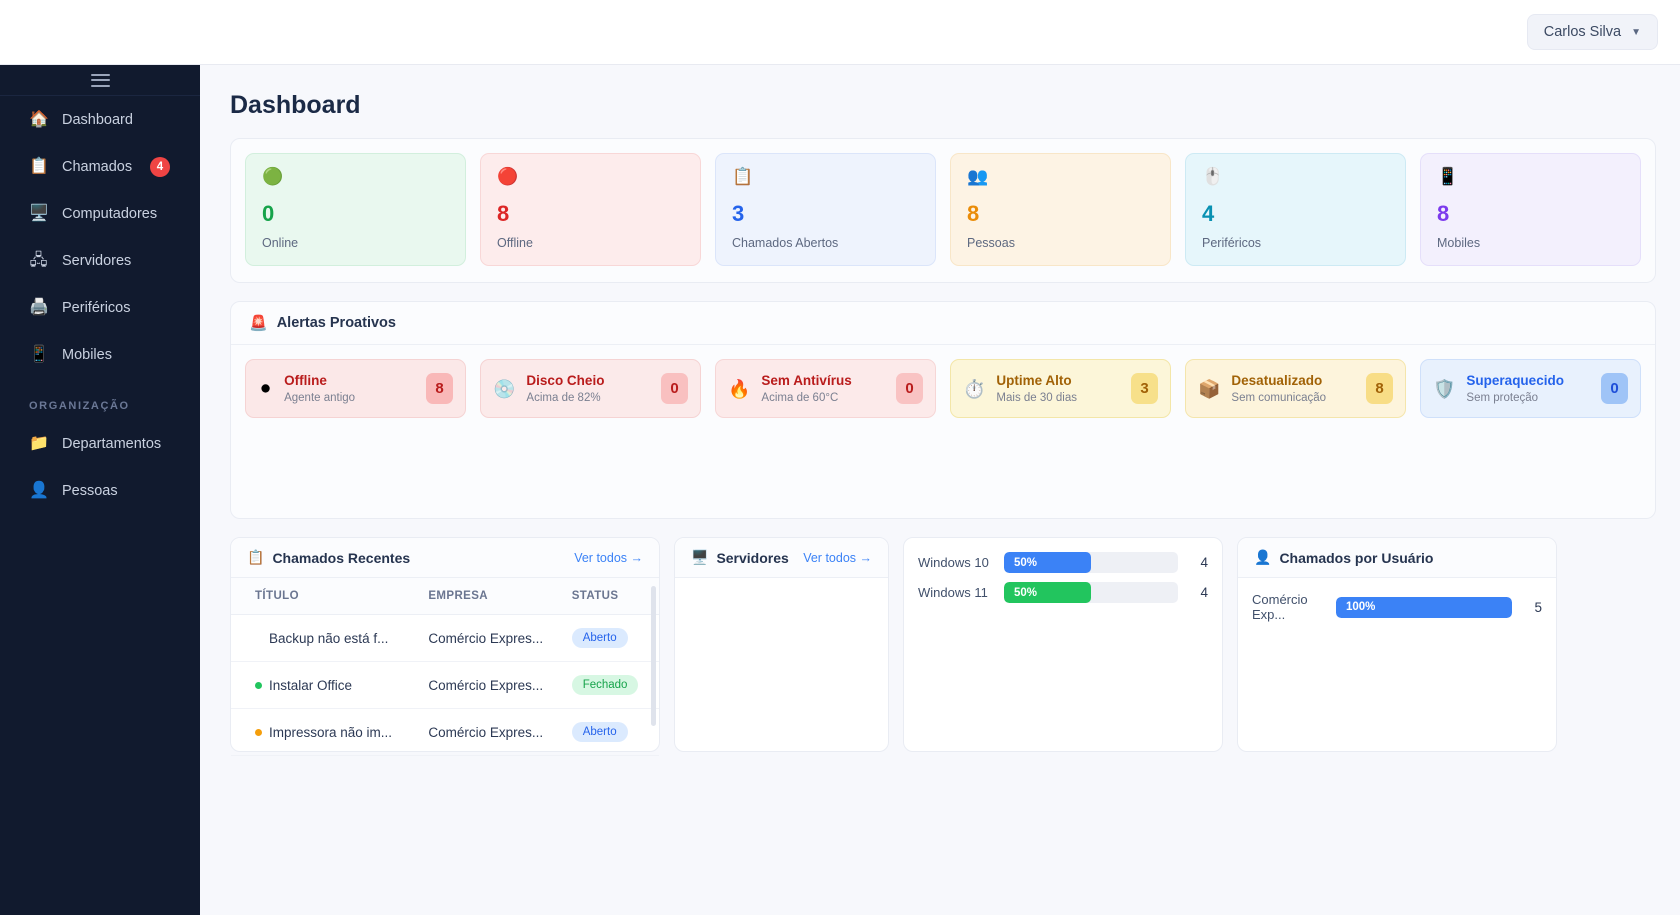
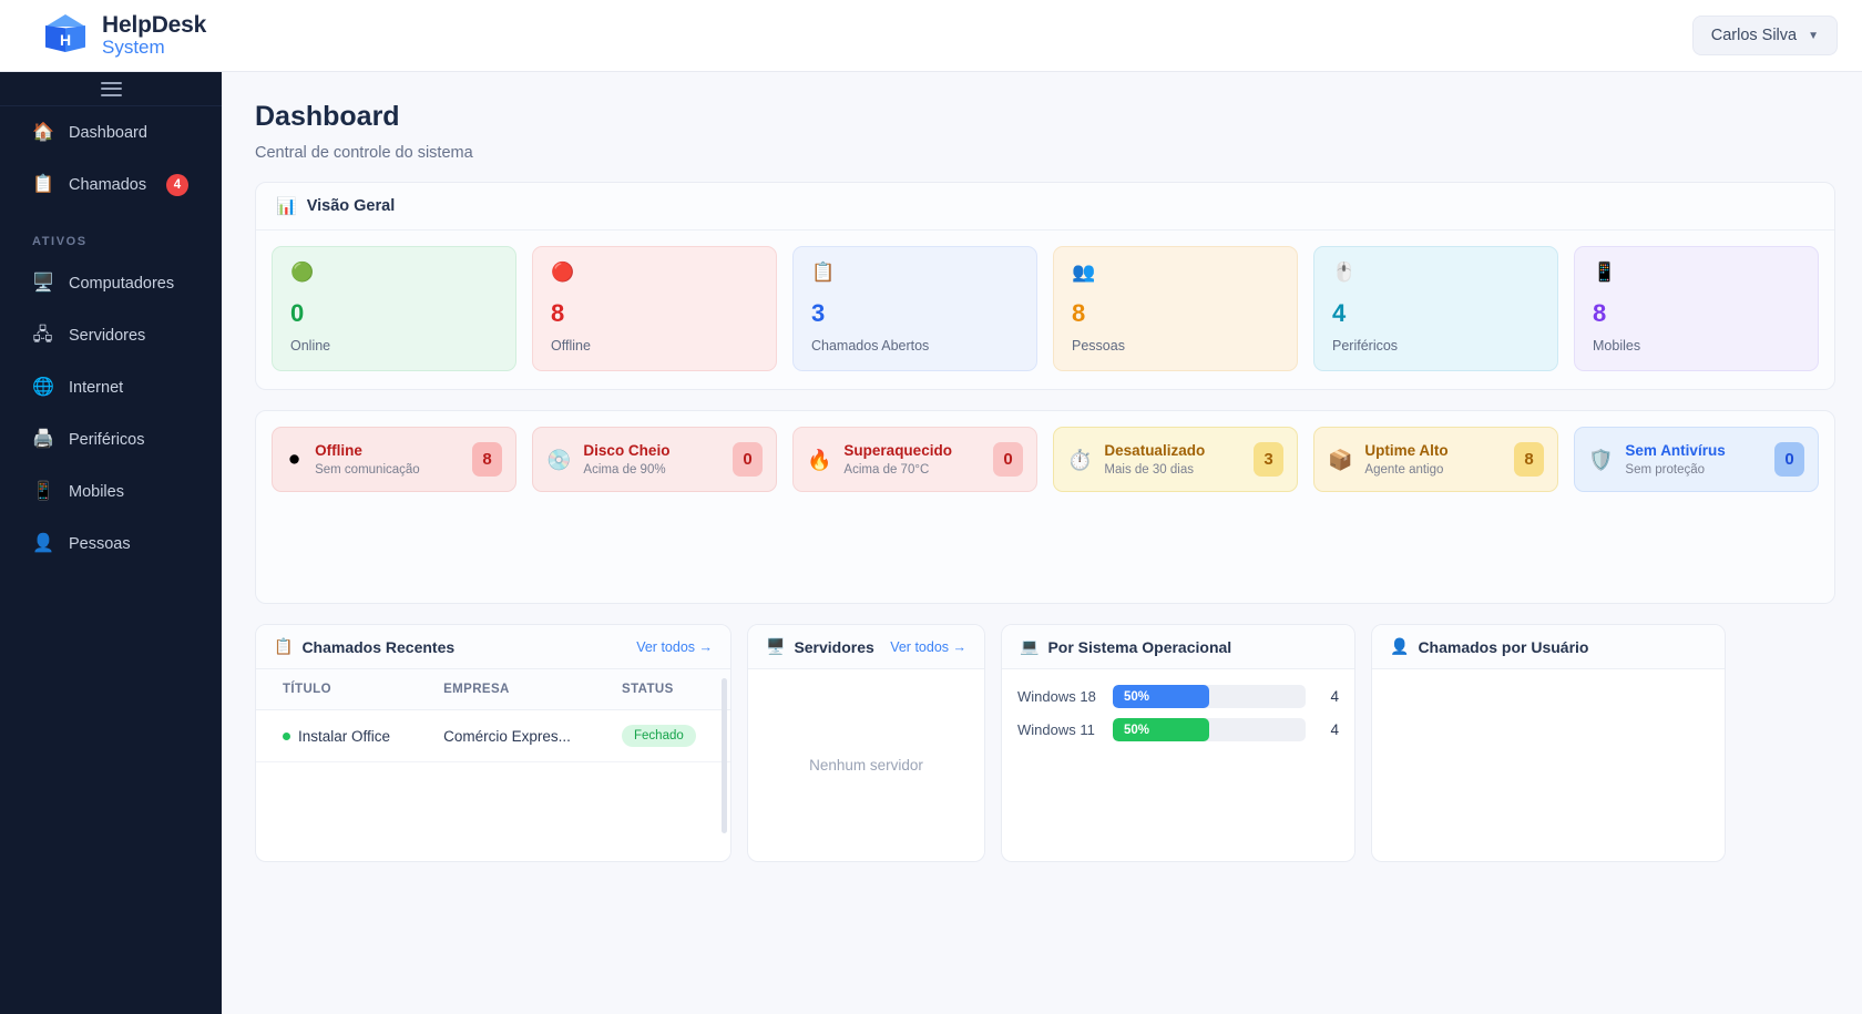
+ H
+ HelpDesk
+ System
  Carlos Silva
  ▼
  🏠
  Dashboard
  📋
  Chamados
  4
+ ATIVOS
  🖥️
  Computadores
  🖧
  Servidores
+ 🌐
+ Internet
  🖨️
  Periféricos
  📱
  Mobiles
- ORGANIZAÇÃO
- 📁
- Departamentos
  👤
  Pessoas
  Dashboard
+ Central de controle do sistema
+ 📊
+ Visão Geral
  🟢
  0
  Online
  🔴
  8
  Offline
  📋
  3
  Chamados Abertos
  👥
  8
  Pessoas
  🖱️
  4
  Periféricos
  📱
  8
  Mobiles
- 🚨
- Alertas Proativos
  ⚫
  Offline
- Agente antigo
+ Sem comunicação
  8
  💿
  Disco Cheio
- Acima de 82%
+ Acima de 90%
  0
  🔥
- Sem Antivírus
+ Superaquecido
- Acima de 60°C
+ Acima de 70°C
  0
  ⏱️
- Uptime Alto
+ Desatualizado
  Mais de 30 dias
  3
  📦
- Desatualizado
+ Uptime Alto
- Sem comunicação
+ Agente antigo
  8
  🛡️
- Superaquecido
+ Sem Antivírus
  Sem proteção
  0
  📋
  Chamados Recentes
  Ver todos →
  TÍTULO	EMPRESA	STATUS
- Backup não está f...	Comércio Expres...	Aberto
  Instalar Office	Comércio Expres...	Fechado
- Impressora não im...	Comércio Expres...	Aberto
  🖥️
  Servidores
  Ver todos →
+ Nenhum servidor
+ 💻
+ Por Sistema Operacional
- Windows 10
+ Windows 18
  50%
  4
  Windows 11
  50%
  4
  👤
  Chamados por Usuário
- Comércio Exp...
- 100%
- 5
